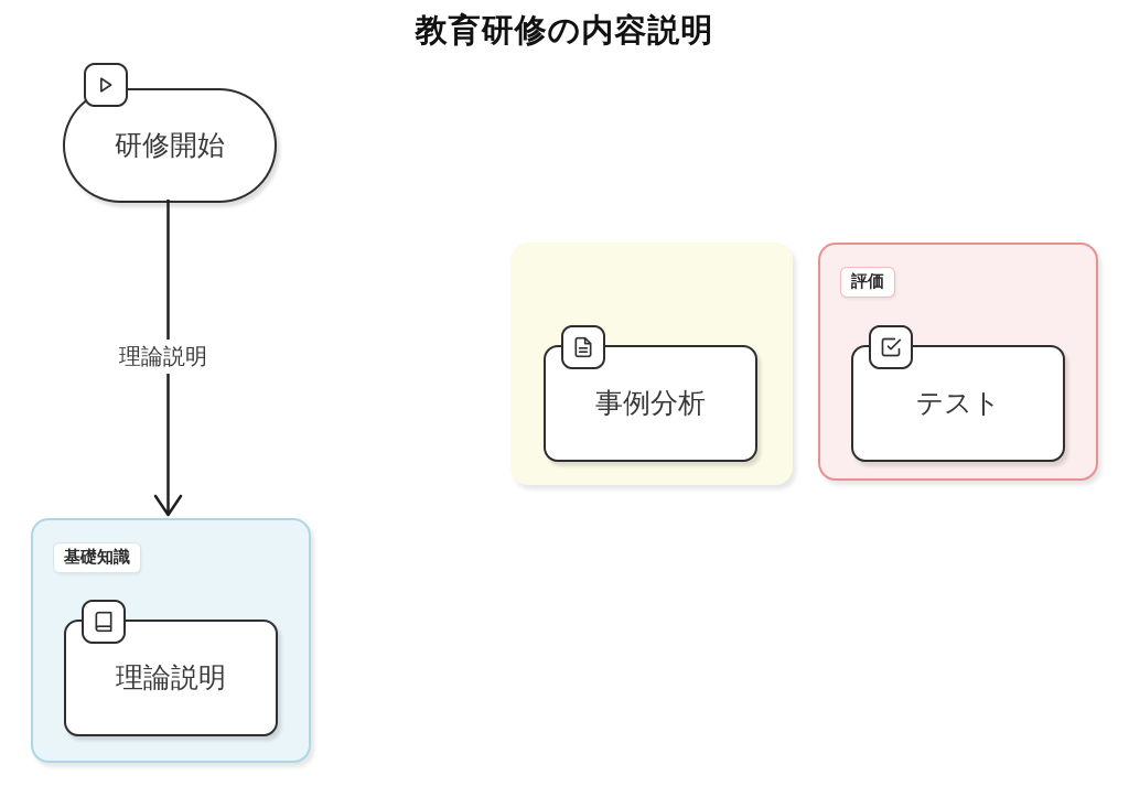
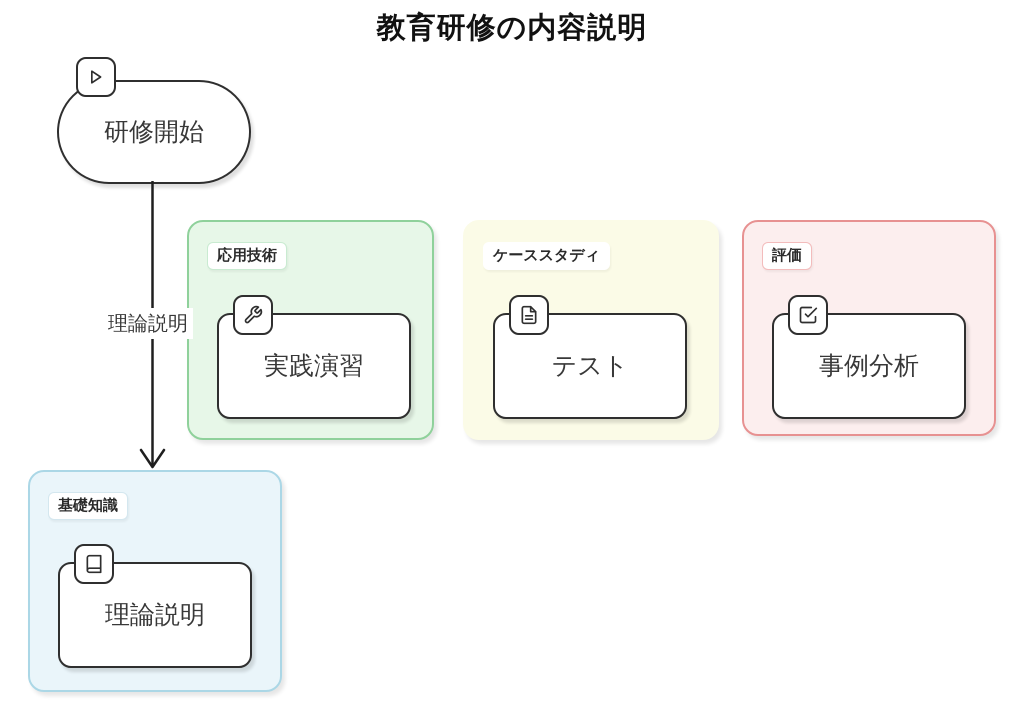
  教育研修の内容説明
  研修開始
  理論説明
+ 応用技術
+ 実践演習
+ ケーススタディ
- 事例分析
+ テスト
  評価
- テスト
+ 事例分析
  基礎知識
  理論説明
